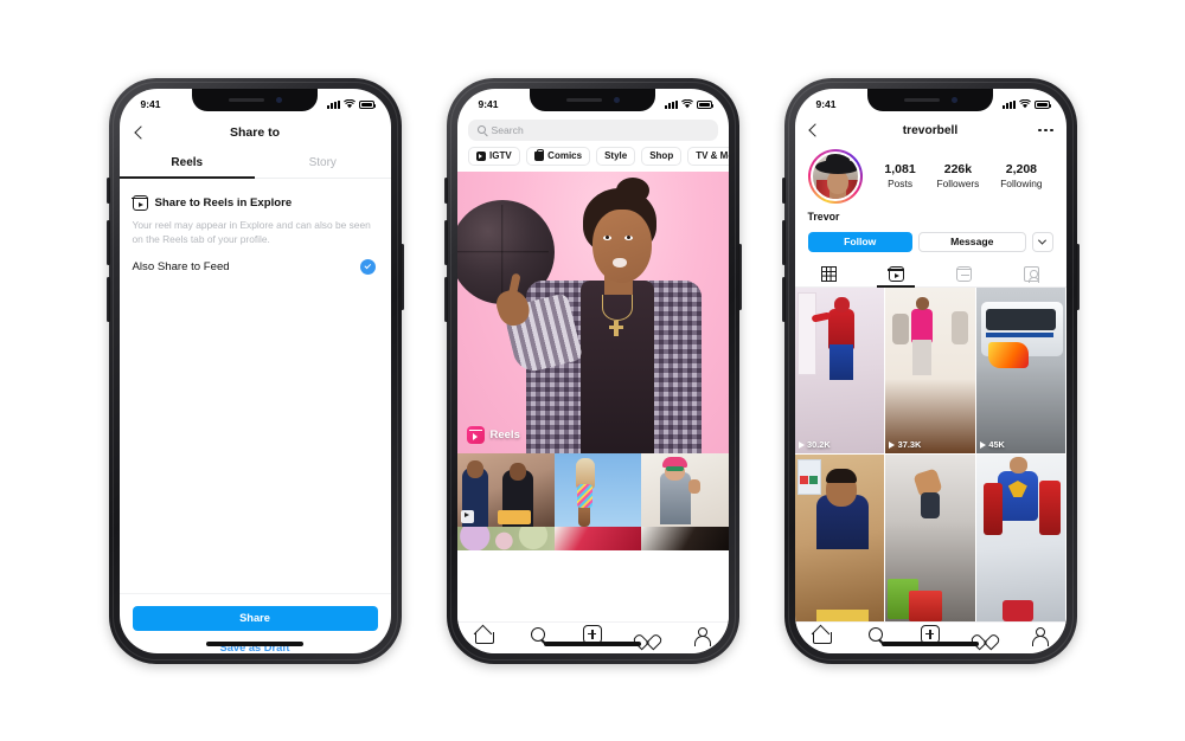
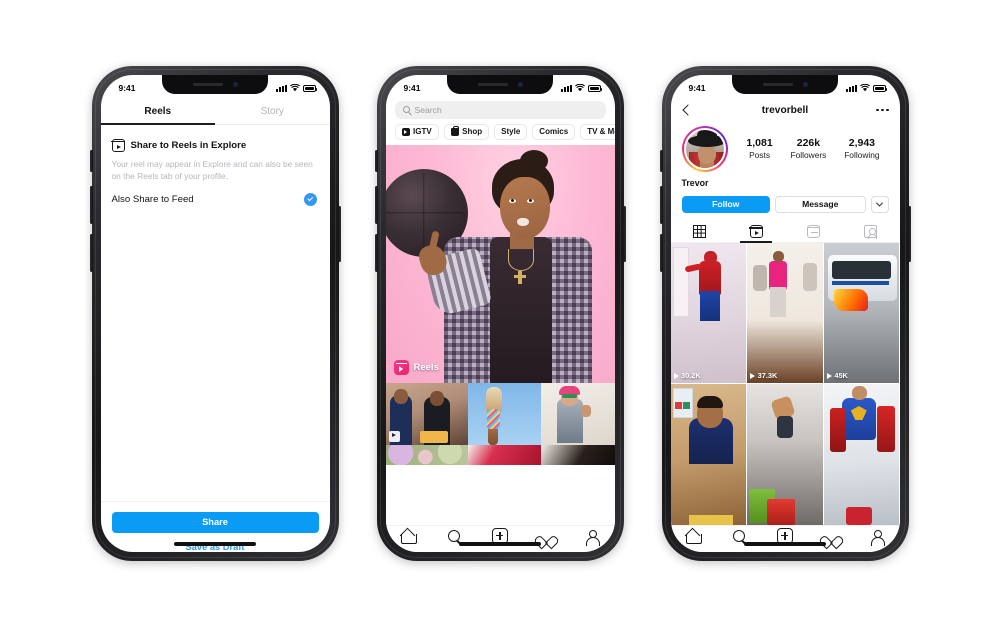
  9:41
- Share to
  Reels
  Story
  Share to Reels in Explore
  Your reel may appear in Explore and can also be seen on the Reels tab of your profile.
  Also Share to Feed
  Share
  Save as Draft
  9:41
  Search
  IGTV
- Comics
+ Shop
  Style
- Shop
+ Comics
  Reels
  9:41
  trevorbell
  1,081
  Posts
  226k
  Followers
- 2,208
+ 2,943
  Following
  Trevor
  Follow
  Message
  30.2K
  37.3K
  45K
